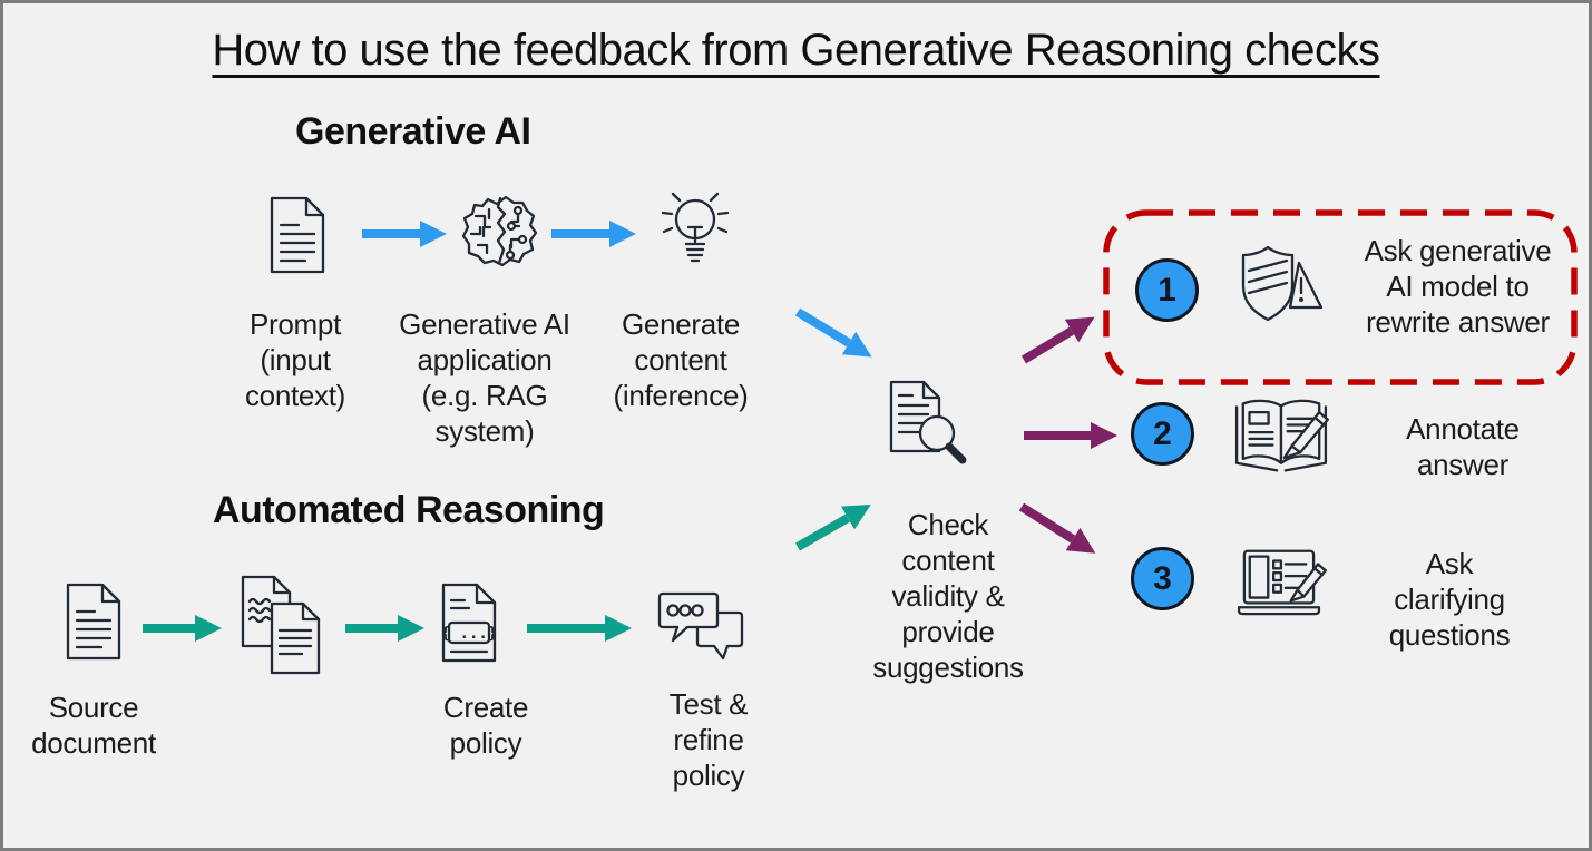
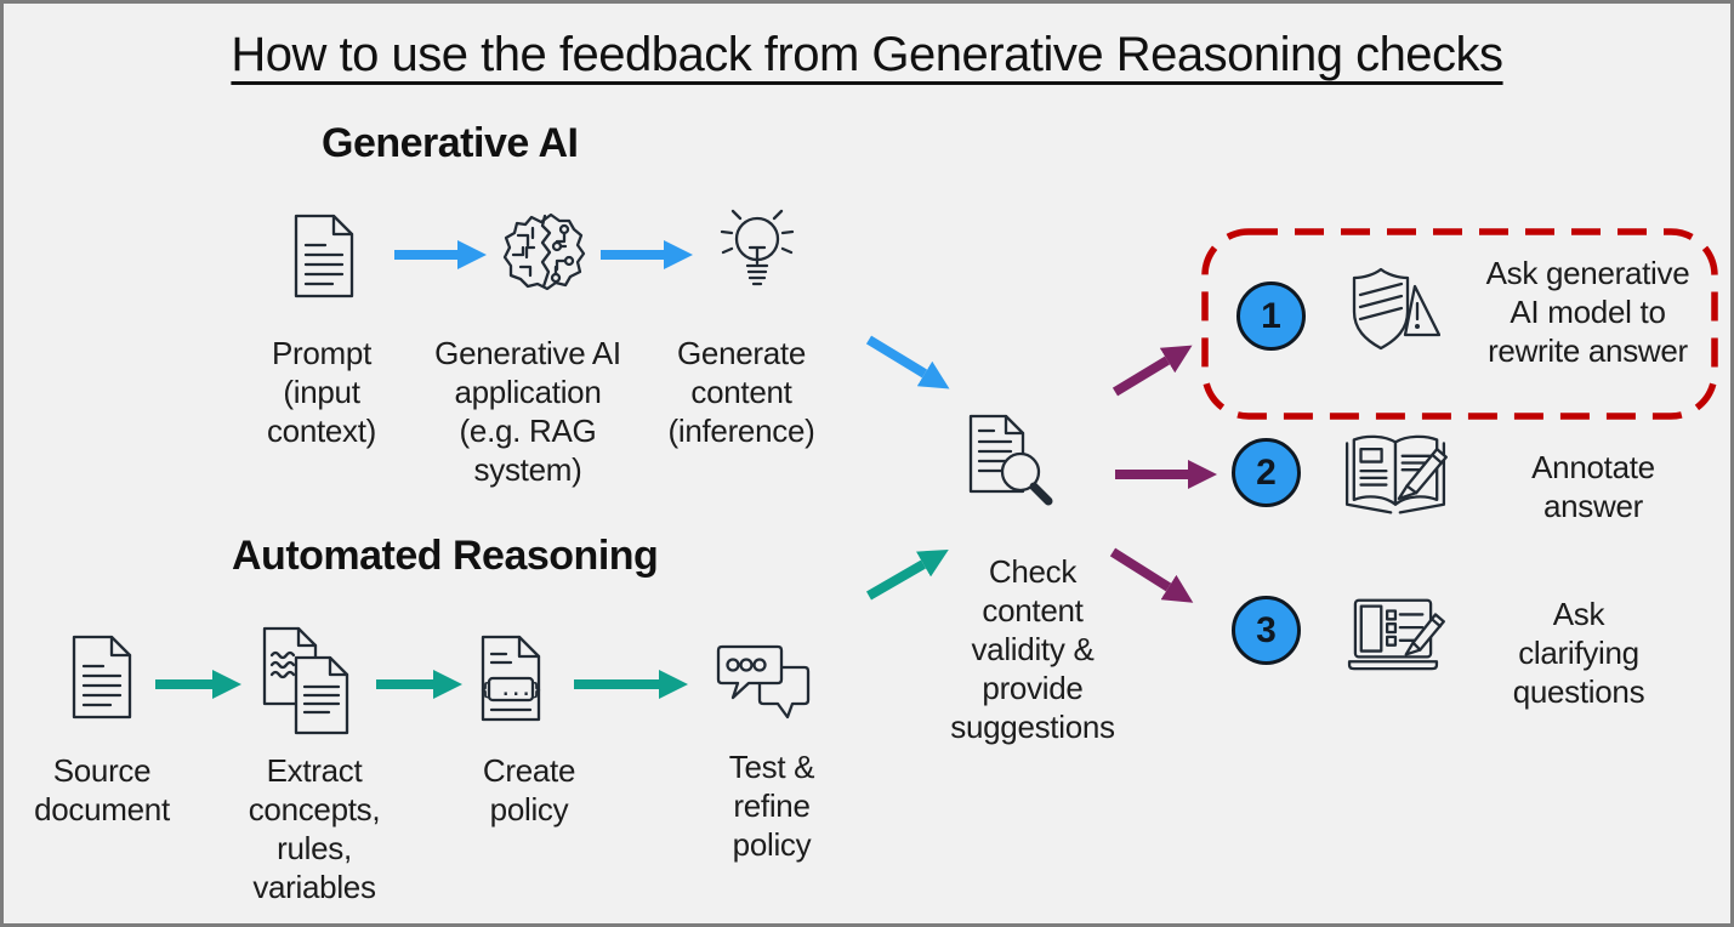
  How to use the feedback from Generative Reasoning checks
  Generative AI
  Automated Reasoning
  Prompt
  (input
  context)
  Generative AI
  application
  (e.g. RAG
  system)
  Generate
  content
  (inference)
  { ...}
  Source
  document
+ Extract
+ concepts,
+ rules,
+ variables
  Create
  policy
  Test &
  refine
  policy
  Check
  content
  validity &
  provide
  suggestions
  1
  Ask generative
  AI model to
  rewrite answer
  2
  Annotate
  answer
  3
  Ask
  clarifying
  questions
